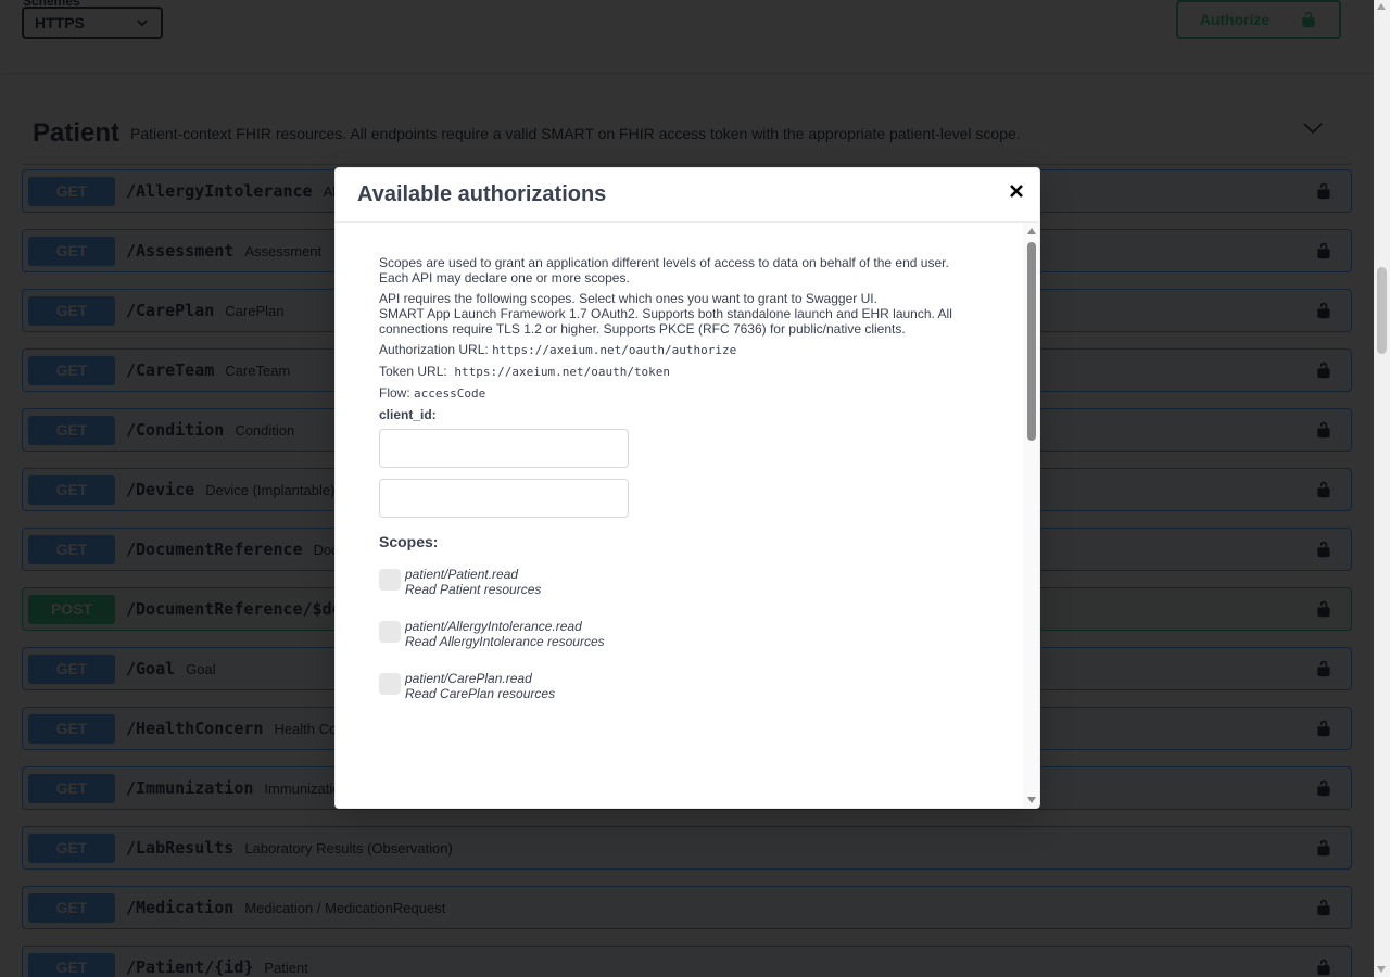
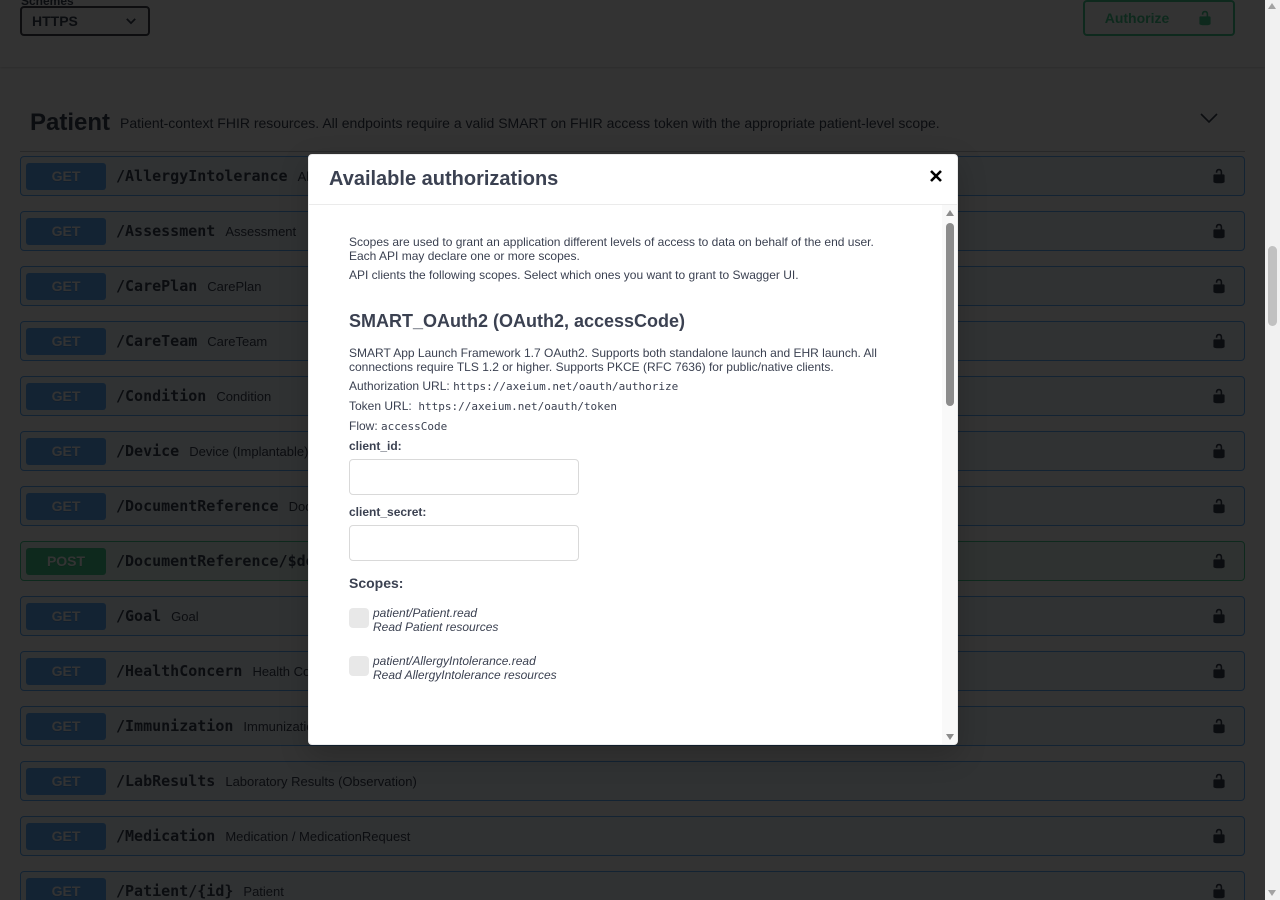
  Schemes
  HTTPS
  Authorize
  Patient
  Patient-context FHIR resources. All endpoints require a valid SMART on FHIR access token with the appropriate patient-level scope.
  GET
  /AllergyIntolerance
  GET
  /Assessment
  Assessment
  GET
  /CarePlan
  CarePlan
  GET
  /CareTeam
  CareTeam
  GET
  /Condition
  Condition
  GET
  /Device
  Device (Implantable)
  GET
  /DocumentReference
  POST
  /DocumentReference/$d
  GET
  /Goal
  Goal
  GET
  /HealthConcern
  GET
  /Immunization
  Immunizati
  GET
  /LabResults
  Laboratory Results (Observation)
  GET
  /Medication
  Medication / MedicationRequest
  GET
  /Patient/{id}
  Patient
  Available authorizations
  Scopes are used to grant an application different levels of access to data on behalf of the end user. Each API may declare one or more scopes.
- API requires the following scopes. Select which ones you want to grant to Swagger UI.
+ API clients the following scopes. Select which ones you want to grant to Swagger UI.
+ SMART_OAuth2 (OAuth2, accessCode)
  SMART App Launch Framework 1.7 OAuth2. Supports both standalone launch and EHR launch. All connections require TLS 1.2 or higher. Supports PKCE (RFC 7636) for public/native clients.
  Authorization URL: https://axeium.net/oauth/authorize
  Token URL: https://axeium.net/oauth/token
  Flow: accessCode
  client_id:
+ client_secret:
  Scopes:
  patient/Patient.read
  Read Patient resources
  patient/AllergyIntolerance.read
  Read AllergyIntolerance resources
- patient/CarePlan.read
- Read CarePlan resources
